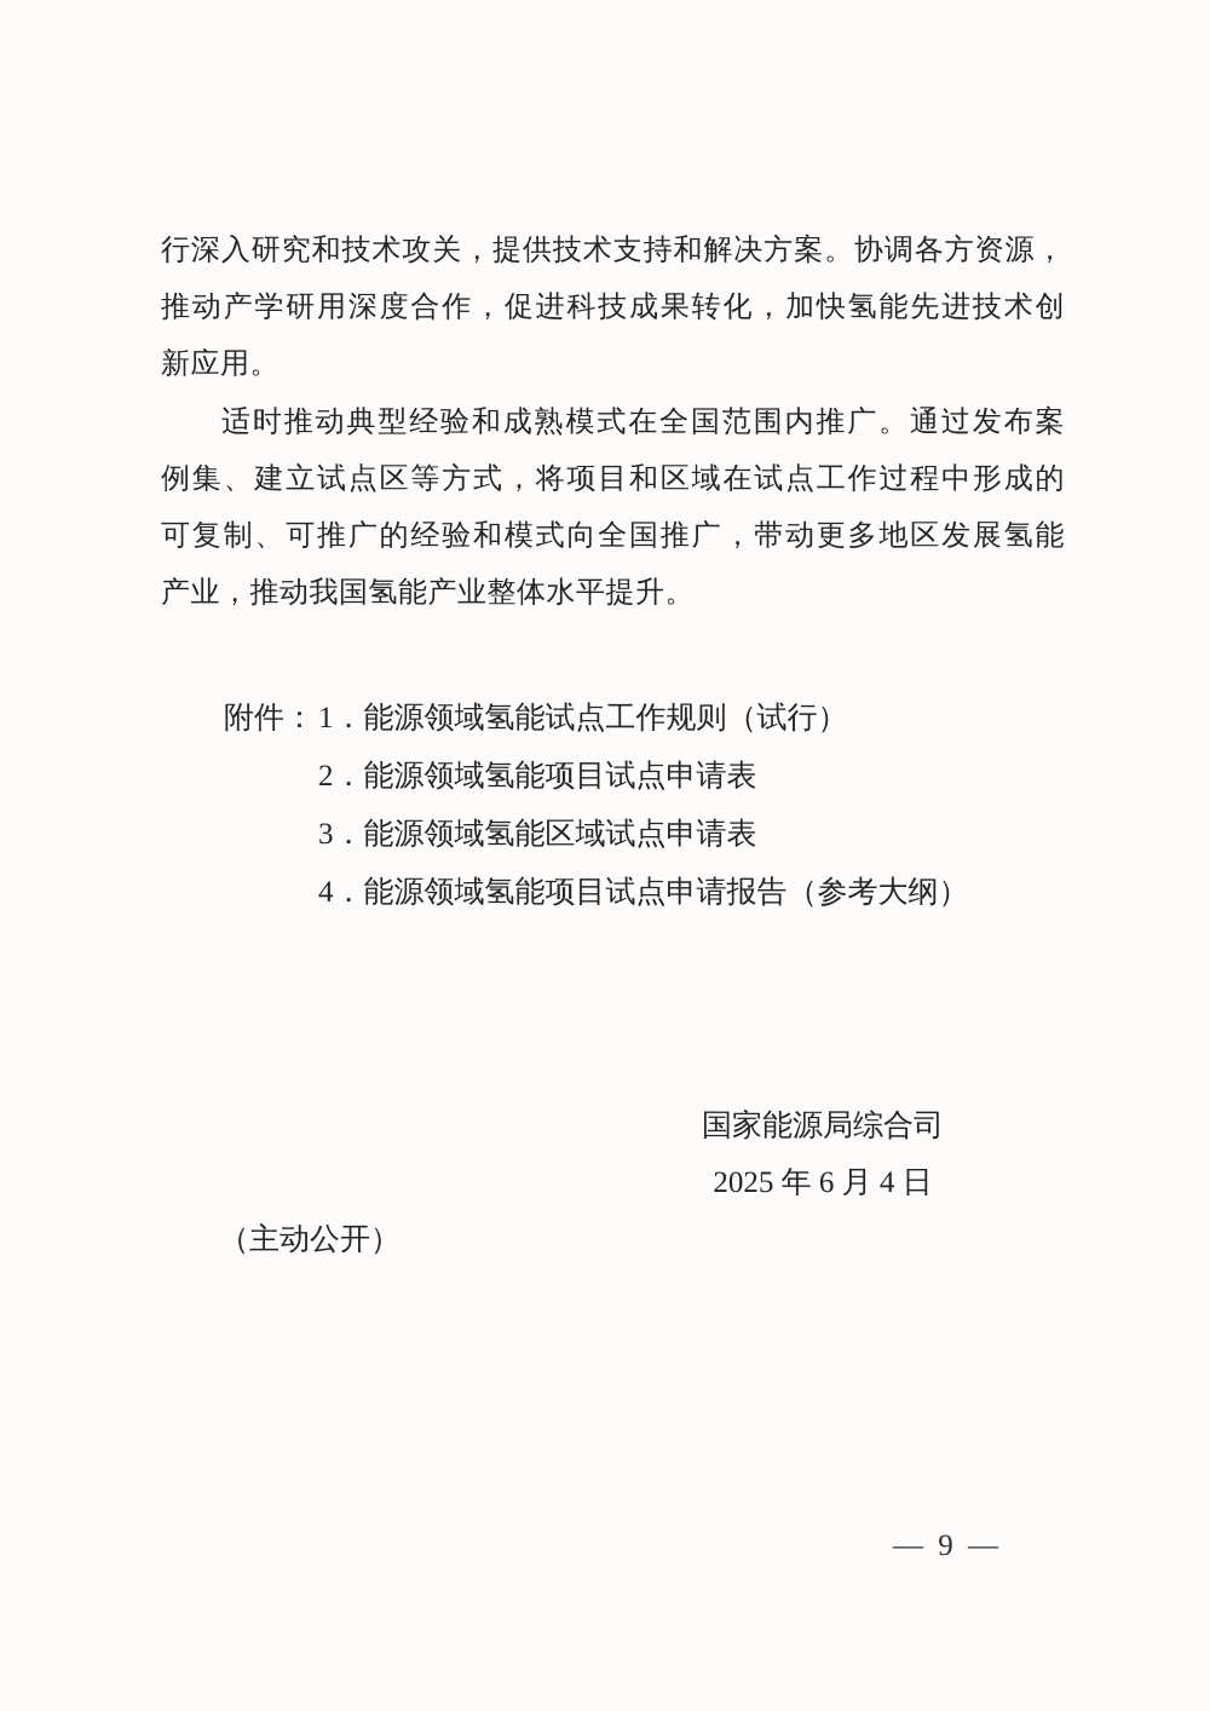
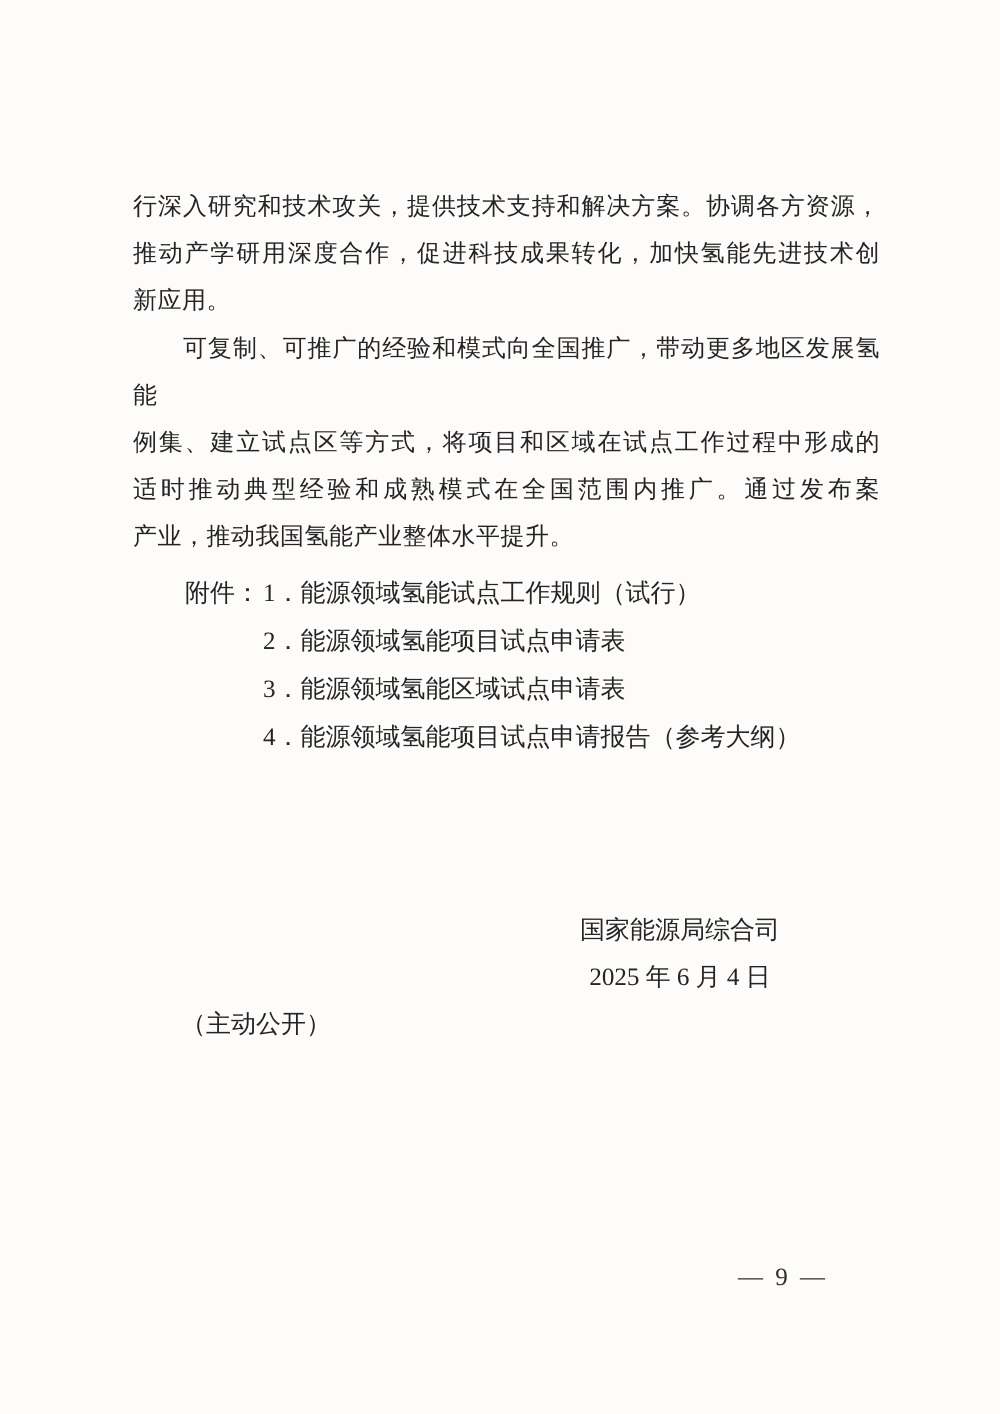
  行深入研究和技术攻关，提供技术支持和解决方案。协调各方资源，
  推动产学研用深度合作，促进科技成果转化，加快氢能先进技术创
  新应用。
- 适时推动典型经验和成熟模式在全国范围内推广。通过发布案
+ 可复制、可推广的经验和模式向全国推广，带动更多地区发展氢能
  例集、建立试点区等方式，将项目和区域在试点工作过程中形成的
- 可复制、可推广的经验和模式向全国推广，带动更多地区发展氢能
+ 适时推动典型经验和成熟模式在全国范围内推广。通过发布案
  产业，推动我国氢能产业整体水平提升。
  附件：
  1．能源领域氢能试点工作规则（试行）
  2．能源领域氢能项目试点申请表
  3．能源领域氢能区域试点申请表
  4．能源领域氢能项目试点申请报告（参考大纲）
  国家能源局综合司
  2025 年 6 月 4 日
  （主动公开）
  — 9 —
